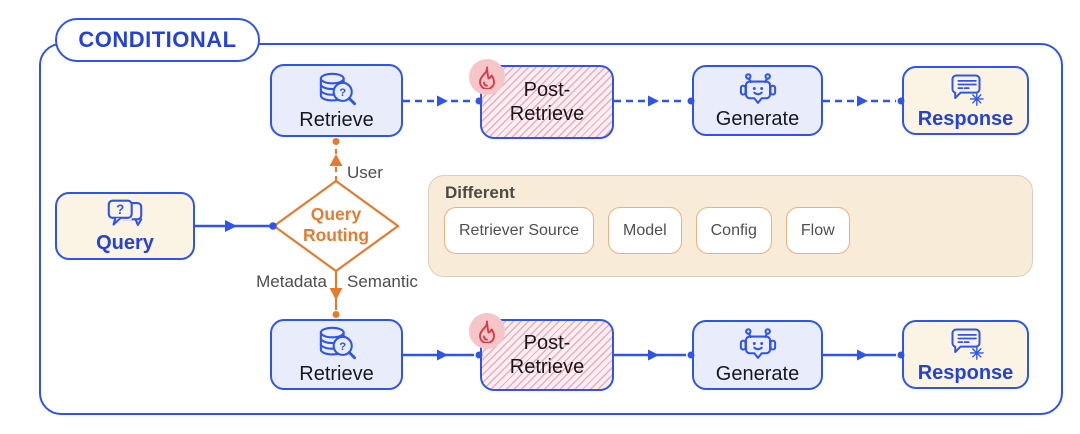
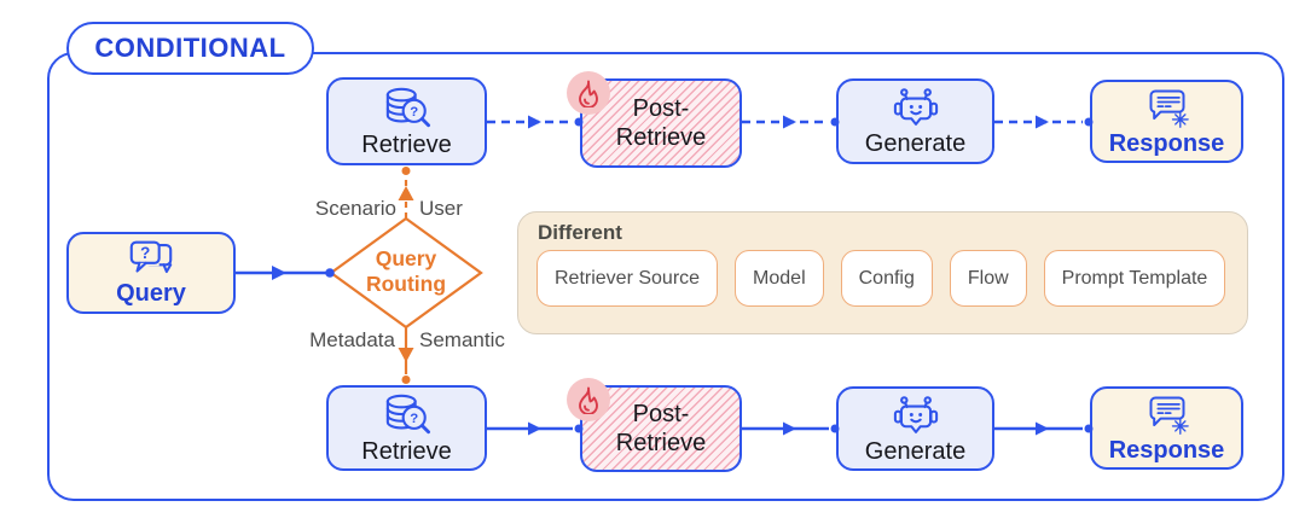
  CONDITIONAL
  ?
  Query
  ?
  Retrieve
  Post-
  Retrieve
  Generate
  Response
  ?
  Retrieve
  Post-
  Retrieve
  Generate
  Response
  Different
  Retriever Source
  Model
  Config
  Flow
+ Prompt Template
+ Scenario
  User
  Metadata
  Semantic
  Query
  Routing
